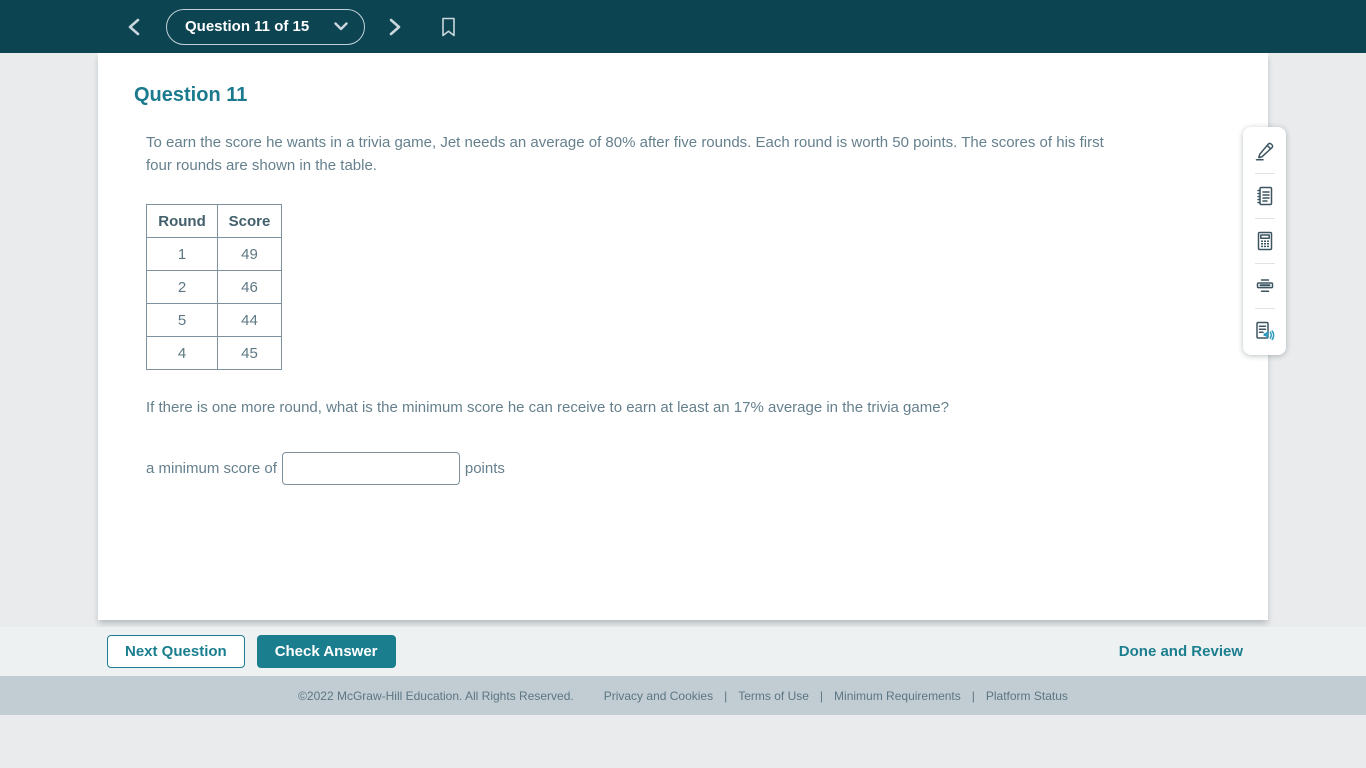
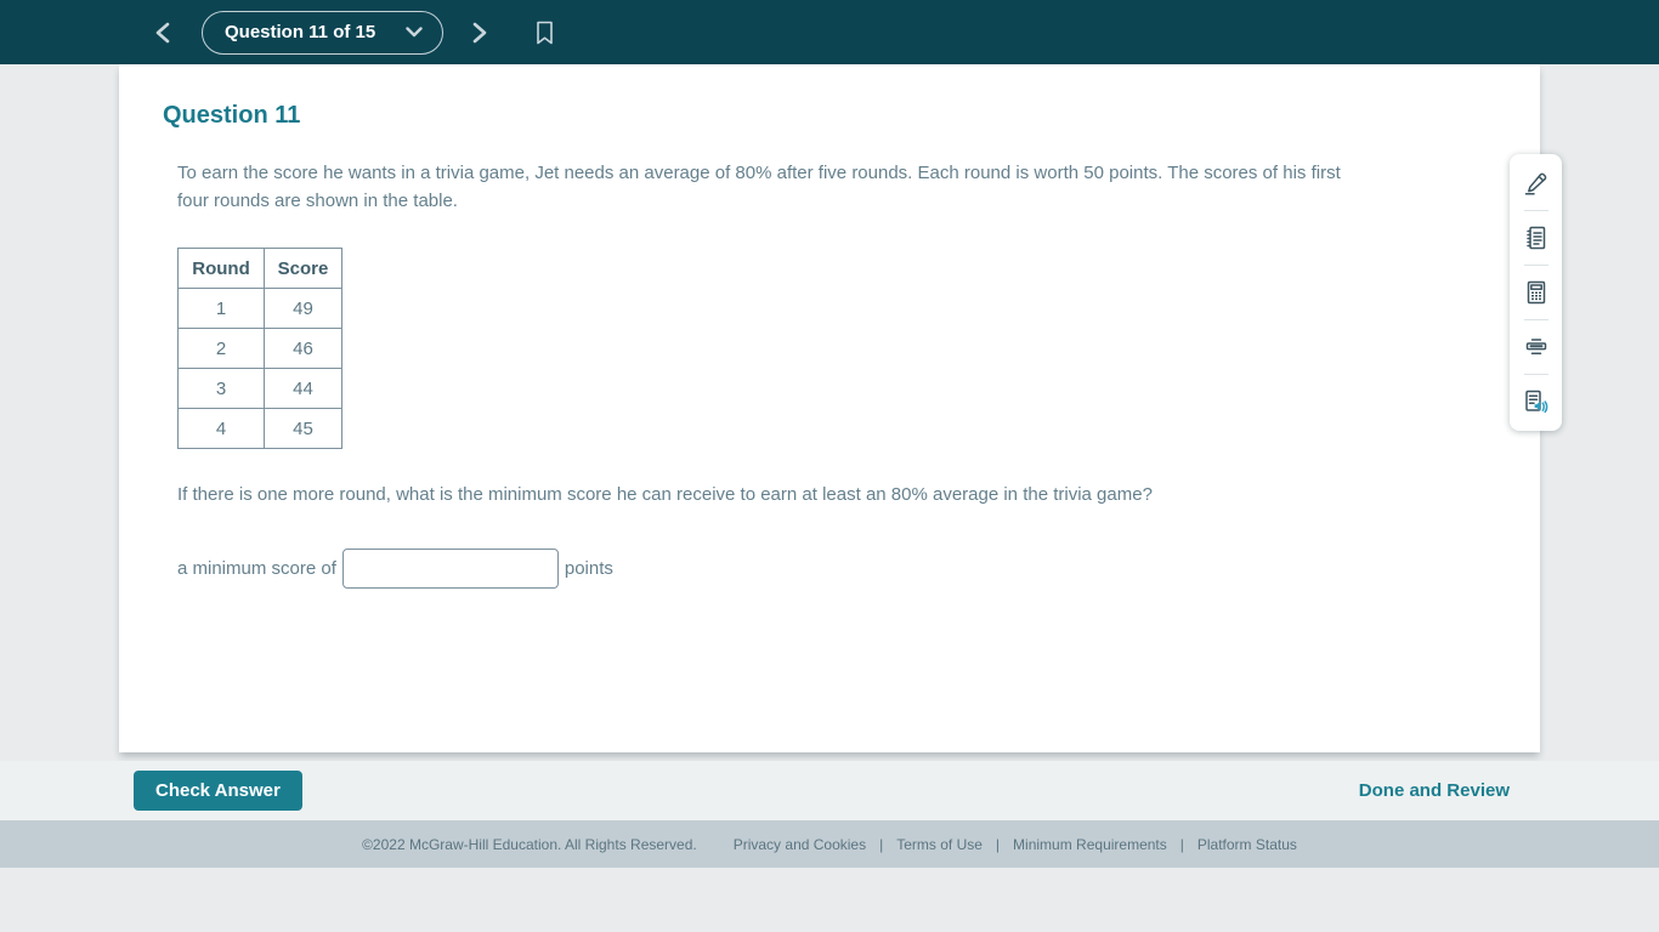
  Question 11 of 15
  Question 11
  To earn the score he wants in a trivia game, Jet needs an average of 80% after five rounds. Each round is worth 50 points. The scores of his first four rounds are shown in the table.
  Round	Score
  1	49
  2	46
- 5	44
+ 3	44
  4	45
- If there is one more round, what is the minimum score he can receive to earn at least an 17% average in the trivia game?
+ If there is one more round, what is the minimum score he can receive to earn at least an 80% average in the trivia game?
  a minimum score of
  points
- Next Question
  Check Answer
  Done and Review
  ©2022 McGraw-Hill Education. All Rights Reserved.
  Privacy and Cookies
  |
  Terms of Use
  |
  Minimum Requirements
  |
  Platform Status
